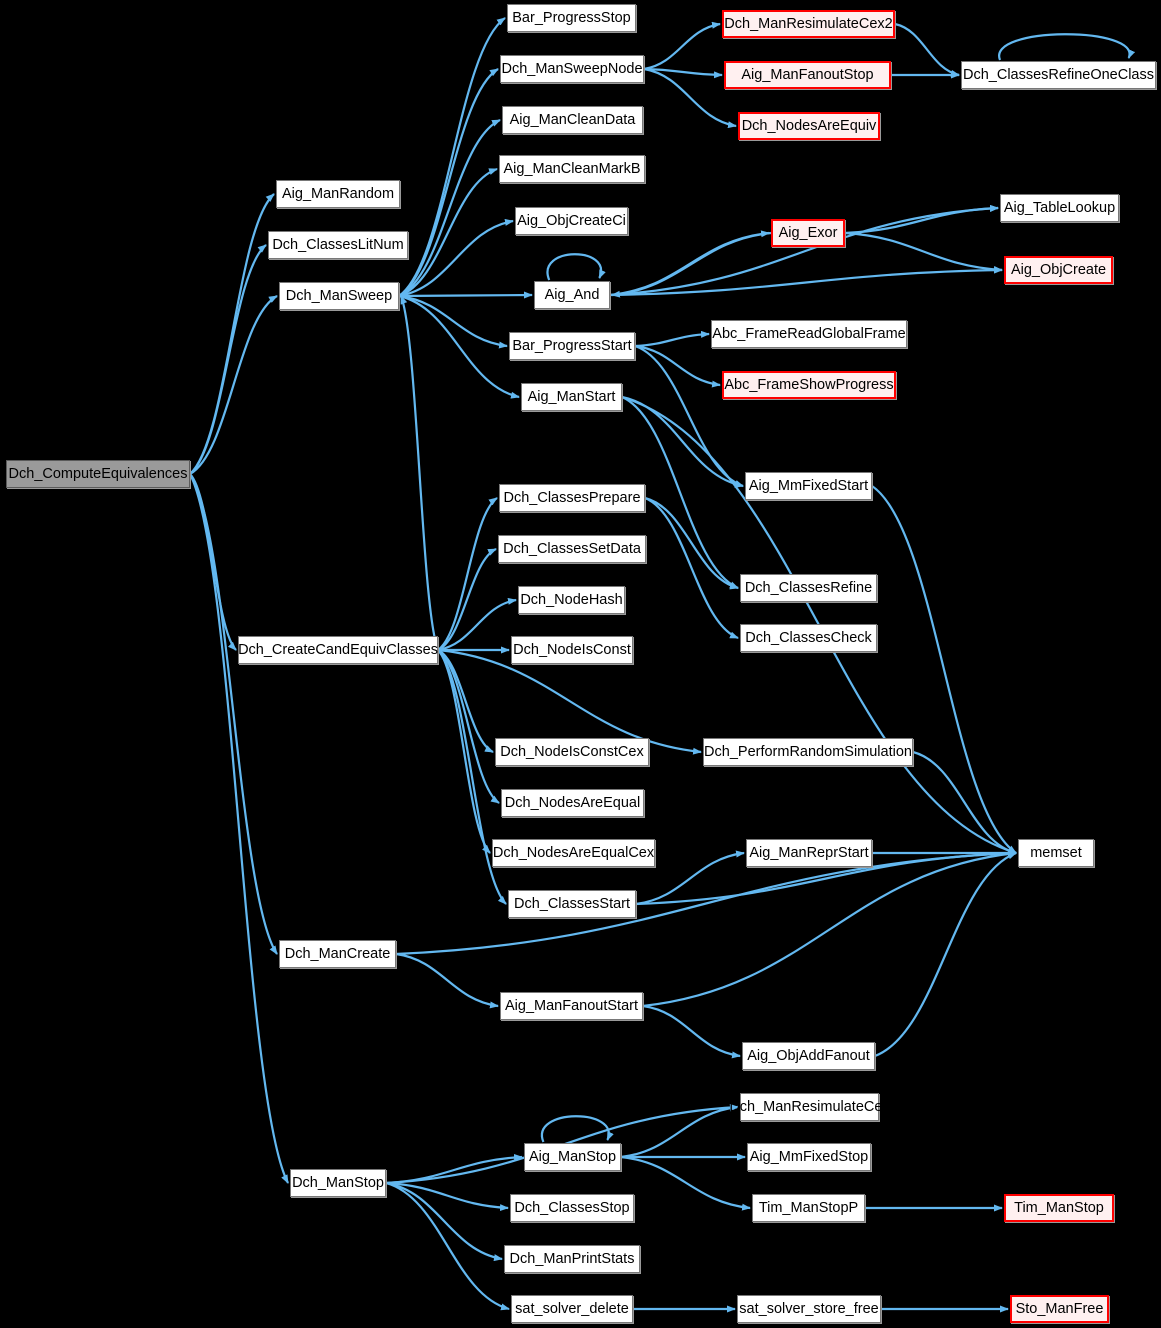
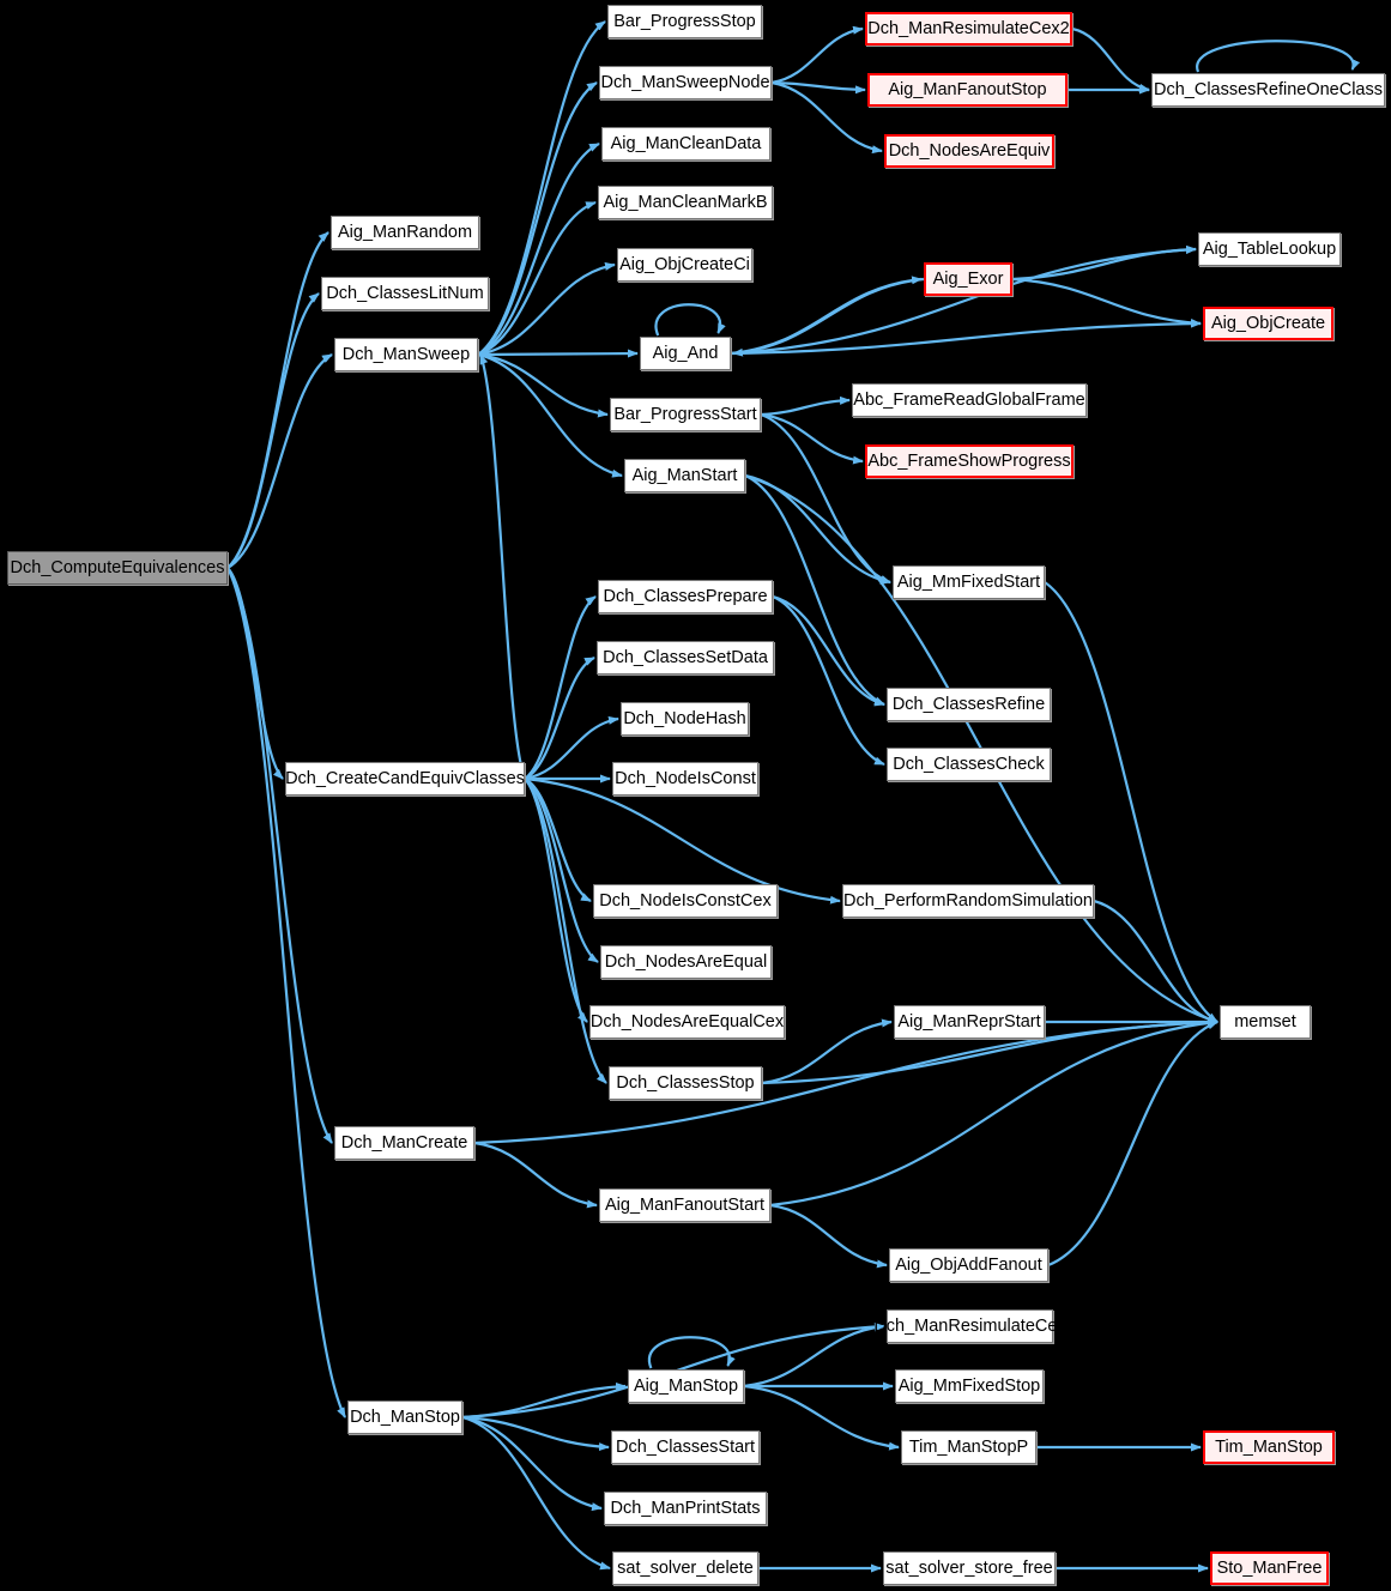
  Dch_ComputeEquivalences
  Aig_ManRandom
  Dch_ClassesLitNum
  Dch_ManSweep
  Bar_ProgressStop
  Dch_ManSweepNode
  Aig_ManCleanData
  Aig_ManCleanMarkB
  Aig_ObjCreateCi
  Aig_And
  Bar_ProgressStart
  Aig_ManStart
  Dch_ManResimulateCex2
  Aig_ManFanoutStop
  Dch_NodesAreEquiv
  Dch_ClassesRefineOneClass
  Aig_TableLookup
  Aig_Exor
  Aig_ObjCreate
  Abc_FrameReadGlobalFrame
  Abc_FrameShowProgress
  Aig_MmFixedStart
  Dch_ClassesPrepare
  Dch_ClassesSetData
  Dch_NodeHash
  Dch_NodeIsConst
  Dch_ClassesRefine
  Dch_ClassesCheck
  Dch_CreateCandEquivClasses
  Dch_NodeIsConstCex
  Dch_PerformRandomSimulation
  Dch_NodesAreEqual
  Dch_NodesAreEqualCex
  Aig_ManReprStart
  memset
- Dch_ClassesStart
+ Dch_ClassesStop
  Dch_ManCreate
  Aig_ManFanoutStart
  Aig_ObjAddFanout
  Dch_ManResimulateCex
  Aig_ManStop
  Aig_MmFixedStop
  Dch_ManStop
- Dch_ClassesStop
+ Dch_ClassesStart
  Tim_ManStopP
  Tim_ManStop
  Dch_ManPrintStats
  sat_solver_delete
  sat_solver_store_free
  Sto_ManFree
